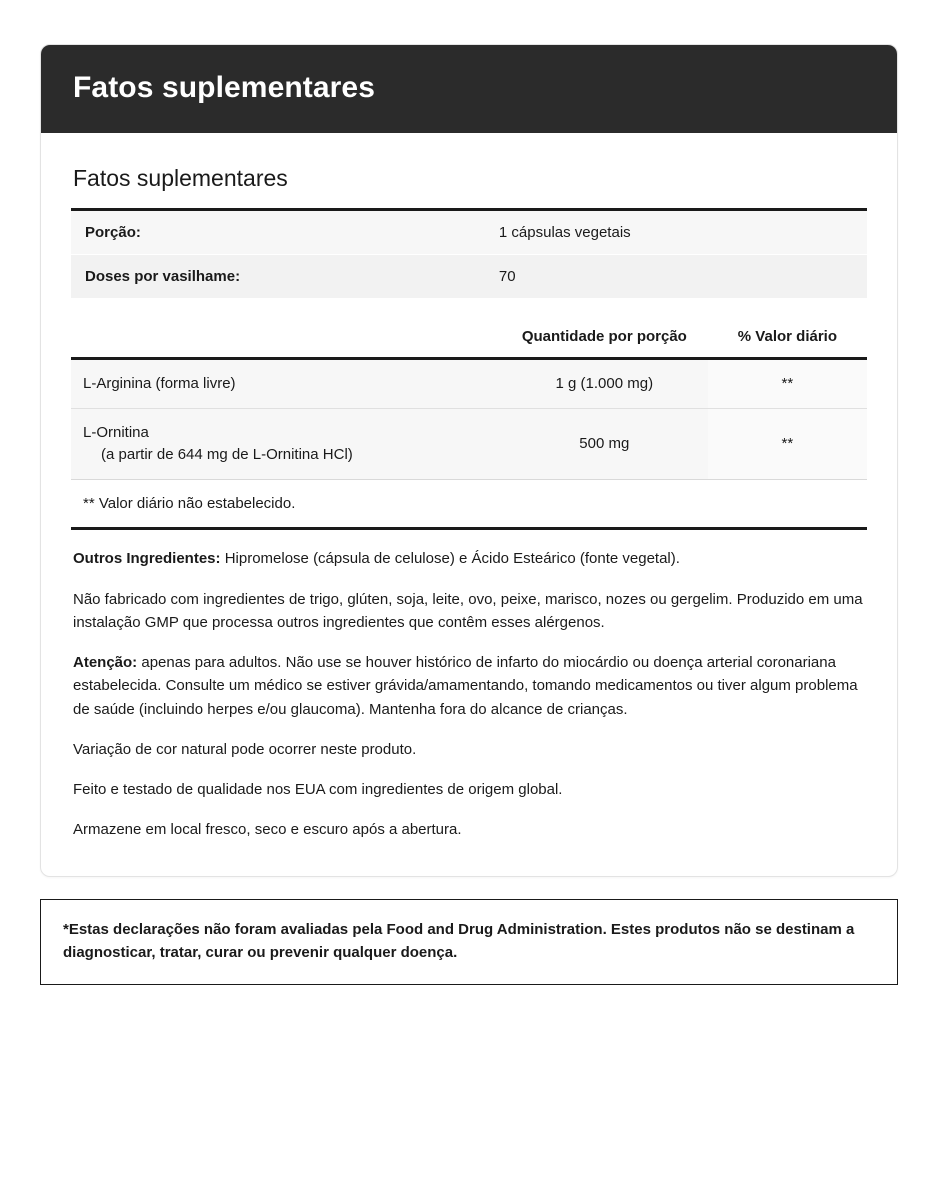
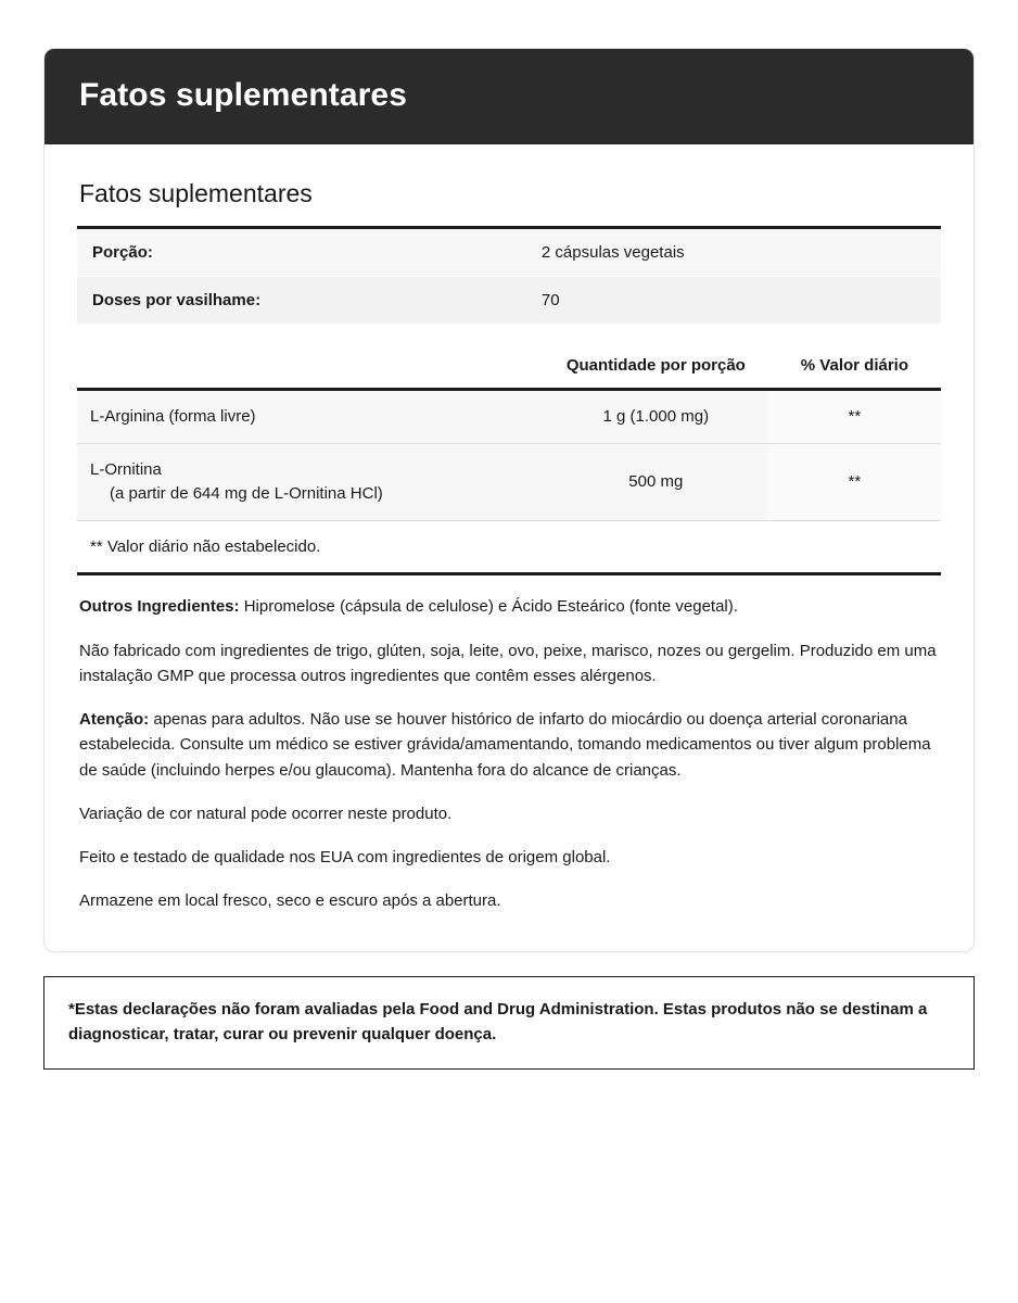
  Fatos suplementares
  Fatos suplementares
- Porção:	1 cápsulas vegetais
+ Porção:	2 cápsulas vegetais
  Doses por vasilhame:	70
  	Quantidade por porção	% Valor diário
  L-Arginina (forma livre)	1 g (1.000 mg)	**
  L-Ornitina (a partir de 644 mg de L-Ornitina HCl)	500 mg	**
  ** Valor diário não estabelecido.
  Outros Ingredientes: Hipromelose (cápsula de celulose) e Ácido Esteárico (fonte vegetal).
  Não fabricado com ingredientes de trigo, glúten, soja, leite, ovo, peixe, marisco, nozes ou gergelim. Produzido em uma instalação GMP que processa outros ingredientes que contêm esses alérgenos.
  Atenção: apenas para adultos. Não use se houver histórico de infarto do miocárdio ou doença arterial coronariana estabelecida. Consulte um médico se estiver grávida/amamentando, tomando medicamentos ou tiver algum problema de saúde (incluindo herpes e/ou glaucoma). Mantenha fora do alcance de crianças.
  Variação de cor natural pode ocorrer neste produto.
  Feito e testado de qualidade nos EUA com ingredientes de origem global.
  Armazene em local fresco, seco e escuro após a abertura.
- *Estas declarações não foram avaliadas pela Food and Drug Administration. Estes produtos não se destinam a diagnosticar, tratar, curar ou prevenir qualquer doença.
+ *Estas declarações não foram avaliadas pela Food and Drug Administration. Estas produtos não se destinam a diagnosticar, tratar, curar ou prevenir qualquer doença.
